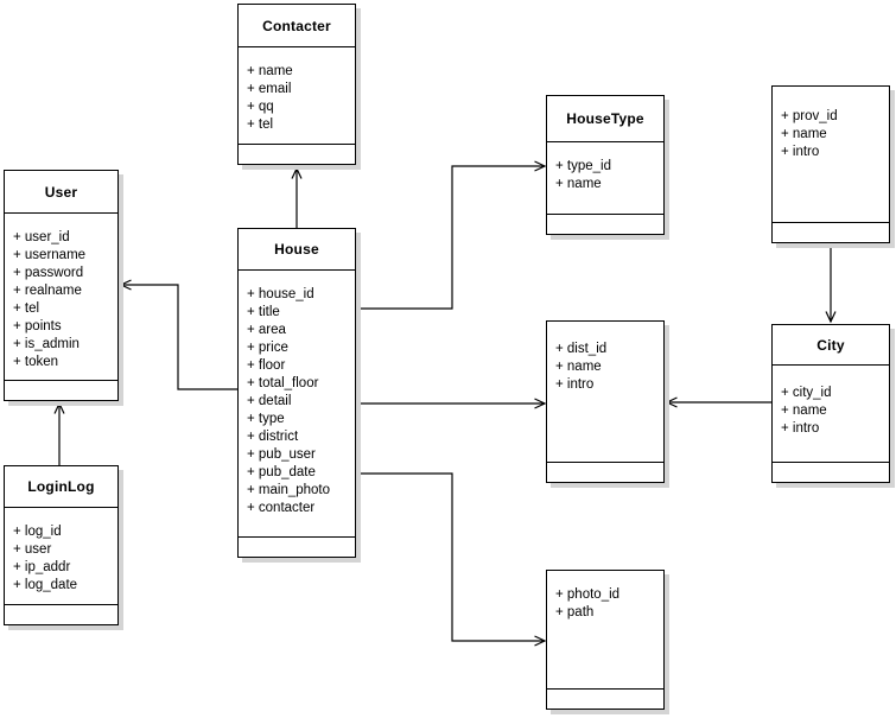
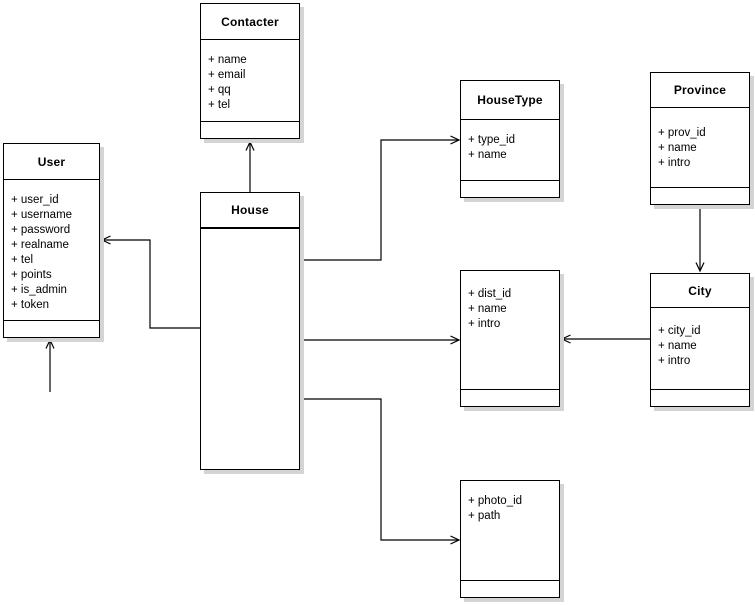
  Contacter
  + name
  + email
  + qq
  + tel
  User
  + user_id
  + username
  + password
  + realname
  + tel
  + points
  + is_admin
  + token
  House
- + house_id
- + title
- + area
- + price
- + floor
- + total_floor
- + detail
- + type
- + district
- + pub_user
- + pub_date
- + main_photo
- + contacter
  HouseType
  + type_id
  + name
+ Province
  + prov_id
  + name
  + intro
  + dist_id
  + name
  + intro
  City
  + city_id
  + name
  + intro
- LoginLog
- + log_id
- + user
- + ip_addr
- + log_date
  + photo_id
  + path
